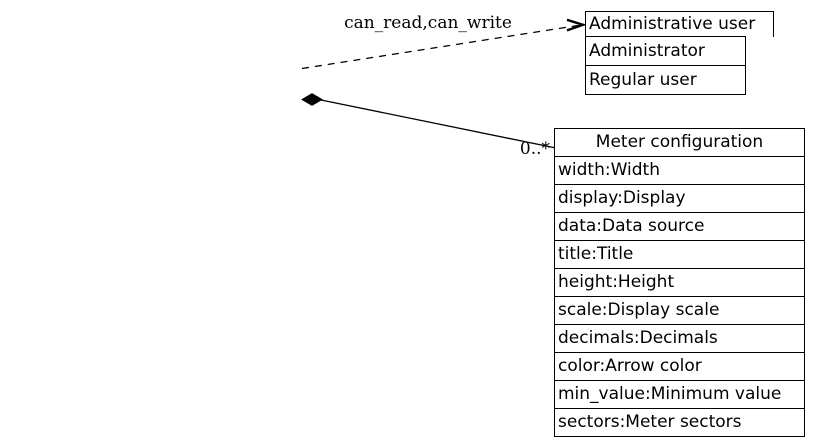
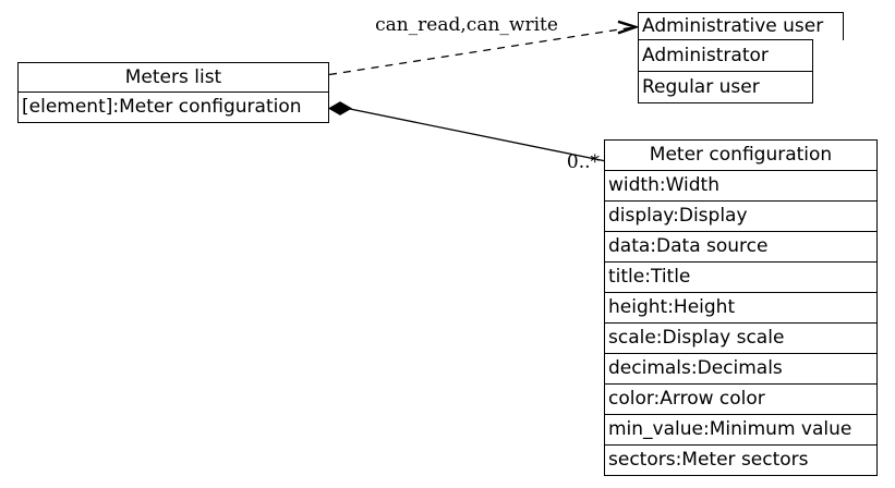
  can_read,can_write
  0..*
+ Meters list
+ [element]:Meter configuration
  Administrative user
  Administrator
  Regular user
  Meter configuration
  width:Width
  display:Display
  data:Data source
  title:Title
  height:Height
  scale:Display scale
  decimals:Decimals
  color:Arrow color
  min_value:Minimum value
  sectors:Meter sectors
